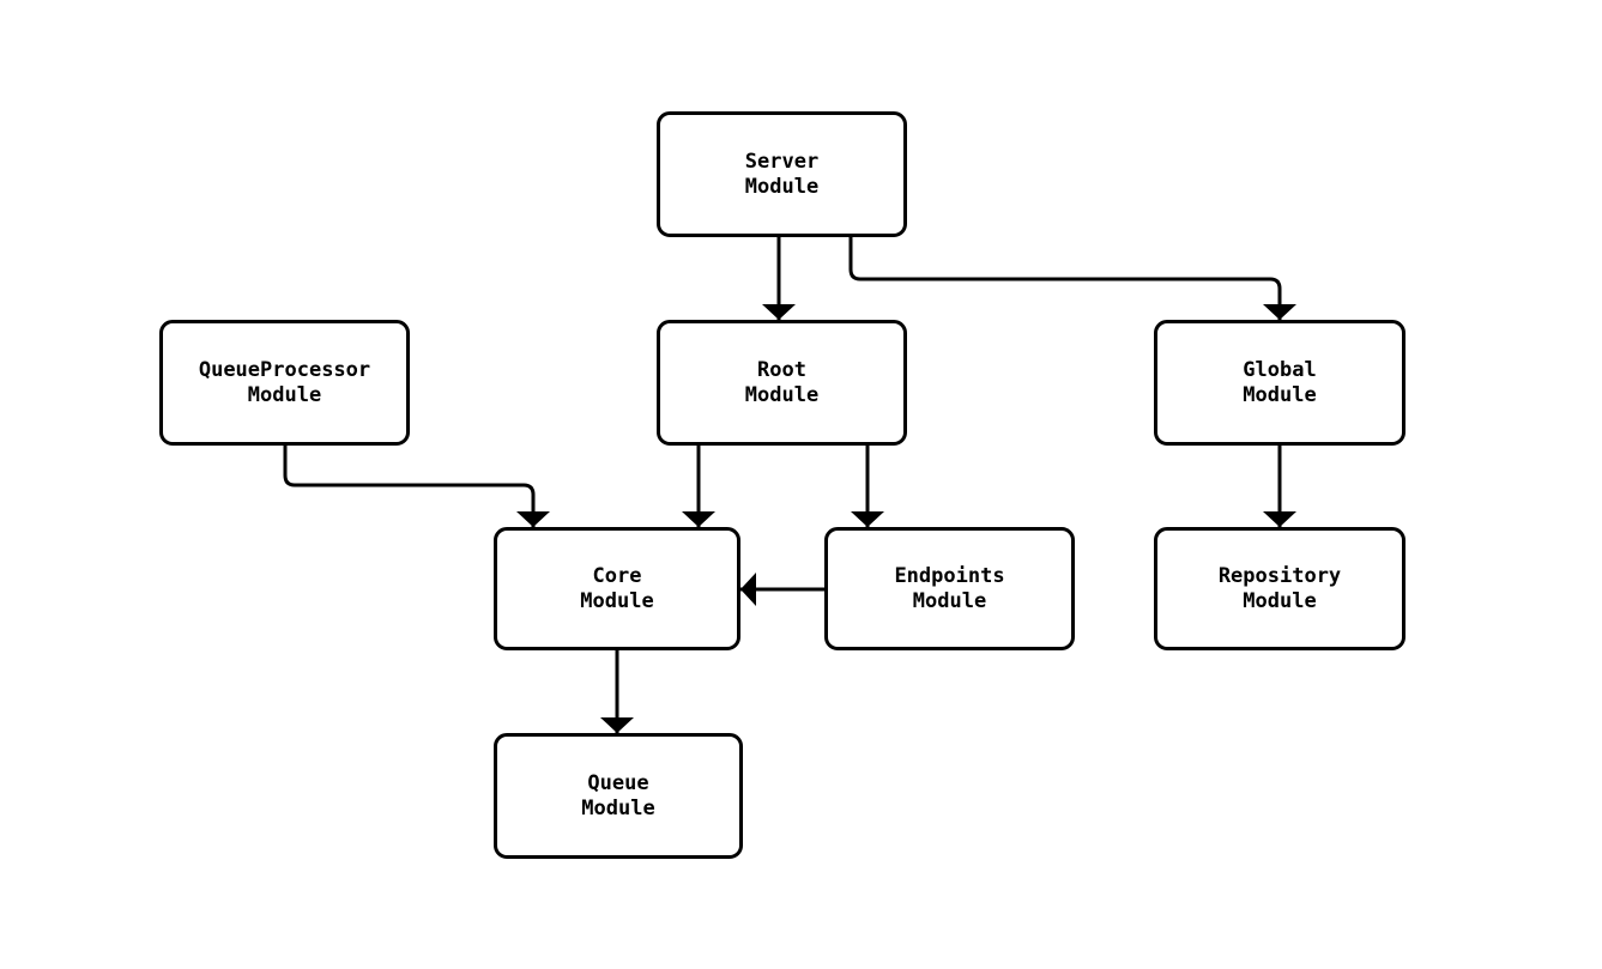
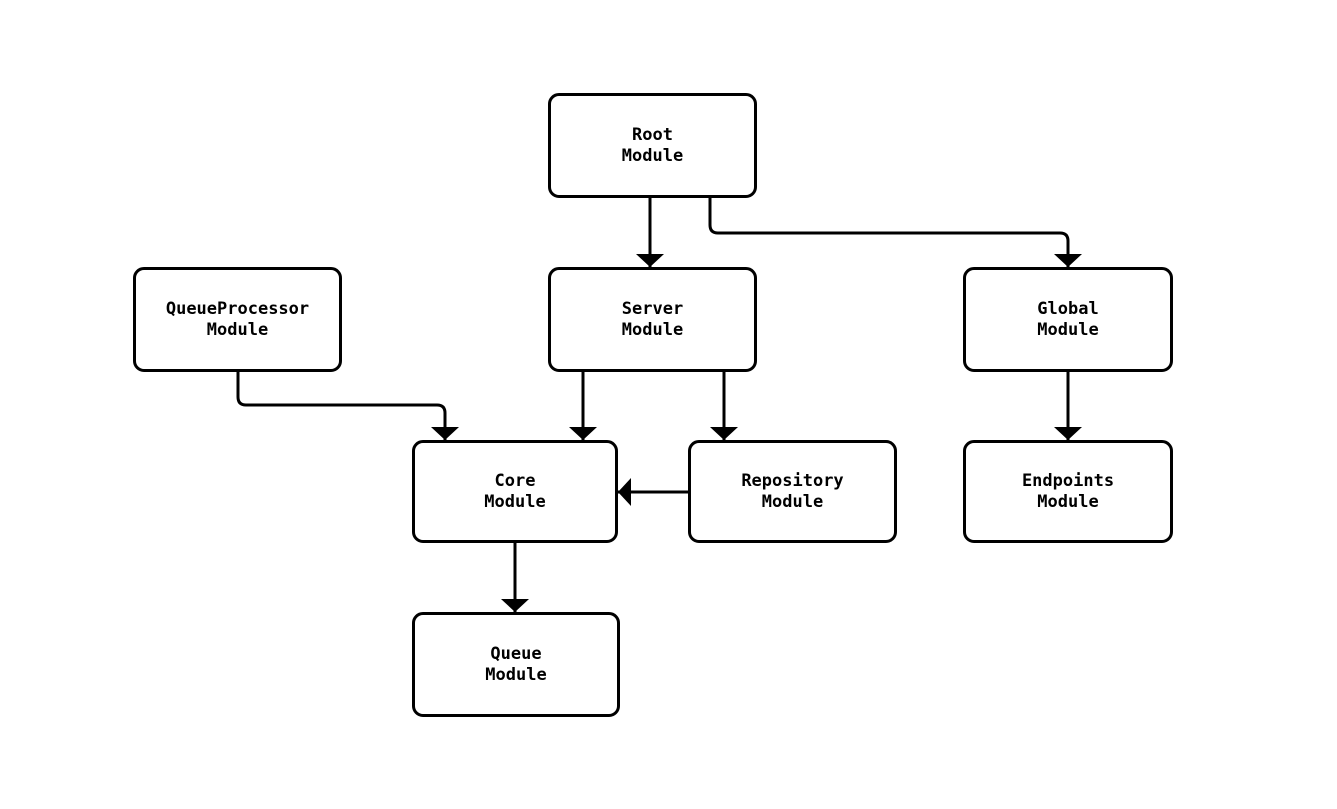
- Server
+ Root
  Module
  QueueProcessor
  Module
- Root
+ Server
  Module
  Global
  Module
  Core
  Module
- Endpoints
+ Repository
  Module
- Repository
+ Endpoints
  Module
  Queue
  Module
